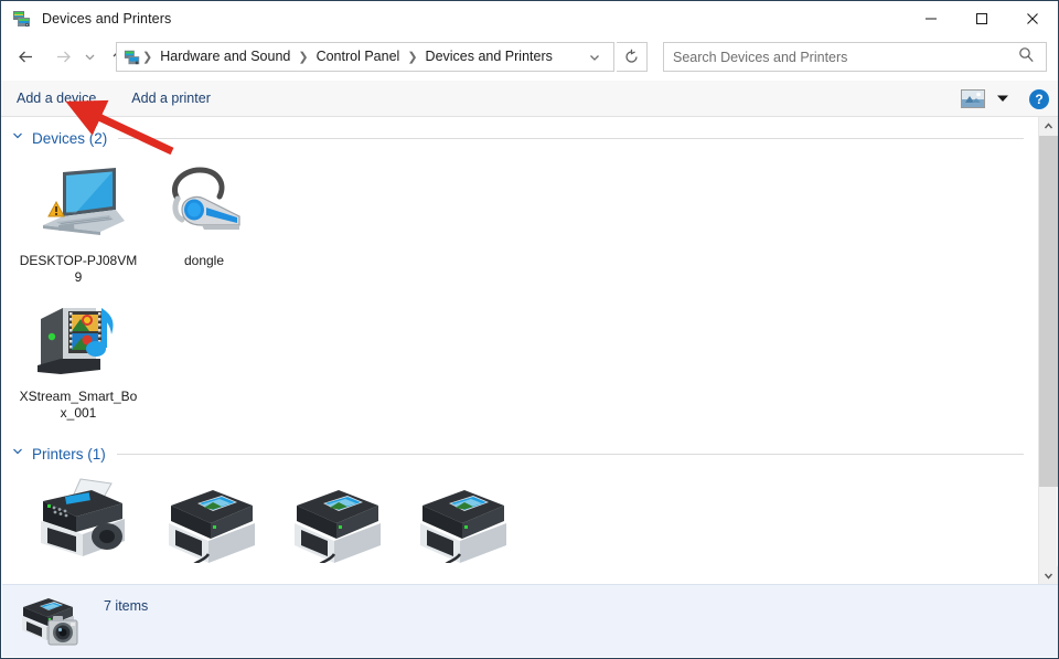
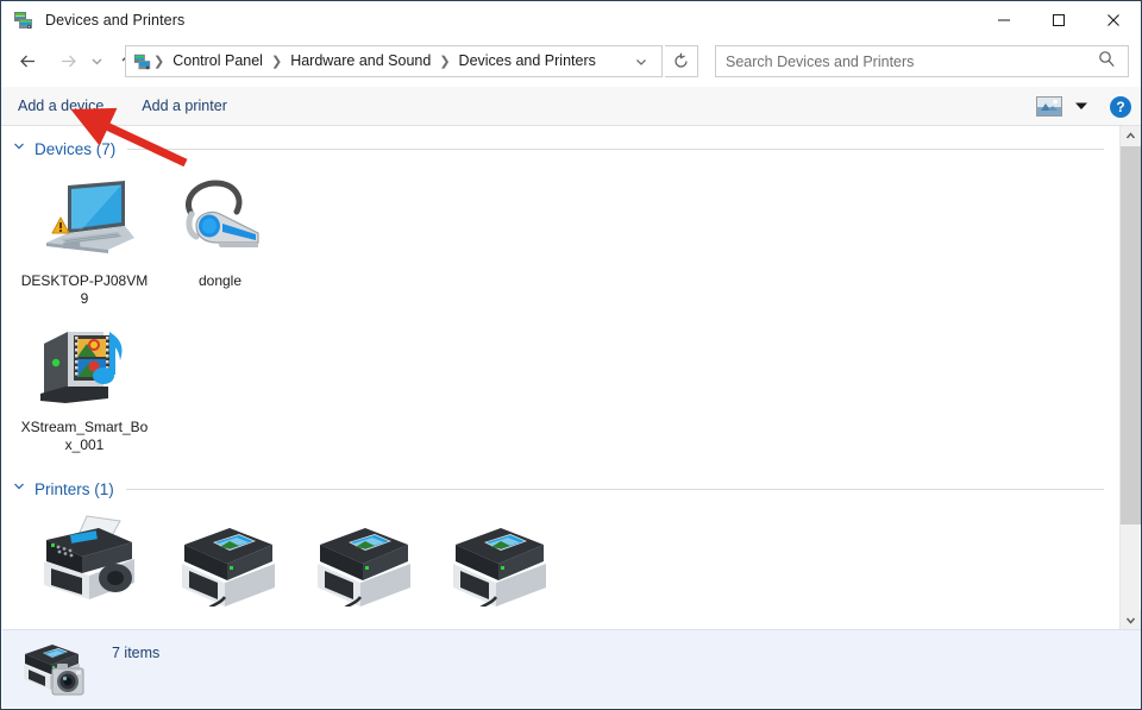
  Devices and Printers
  ❯
- Hardware and Sound
+ Control Panel
  ❯
- Control Panel
+ Hardware and Sound
  ❯
  Devices and Printers
  Search Devices and Printers
  Add a device
  Add a printer
  ?
- Devices (2)
+ Devices (7)
  DESKTOP-PJ08VM9
  dongle
  XStream_Smart_Box_001
  Printers (1)
  7 items
